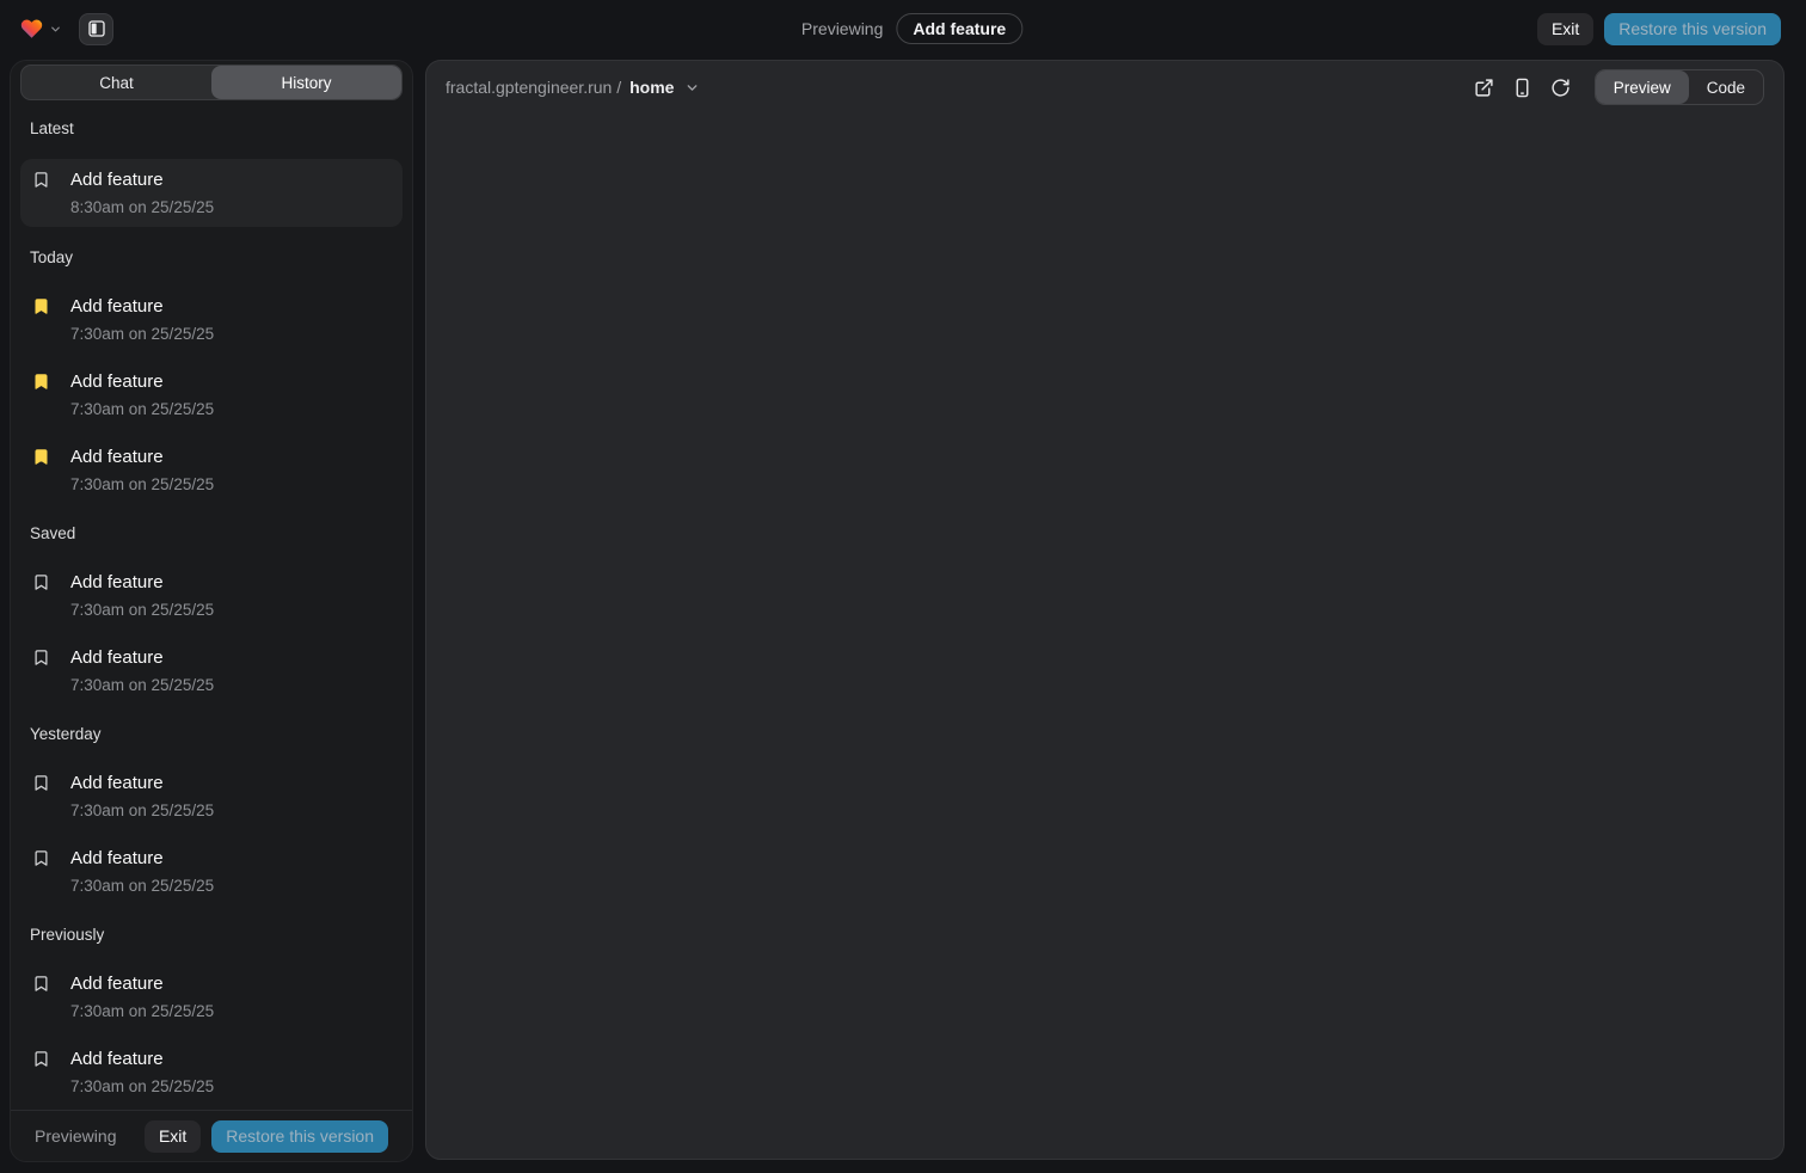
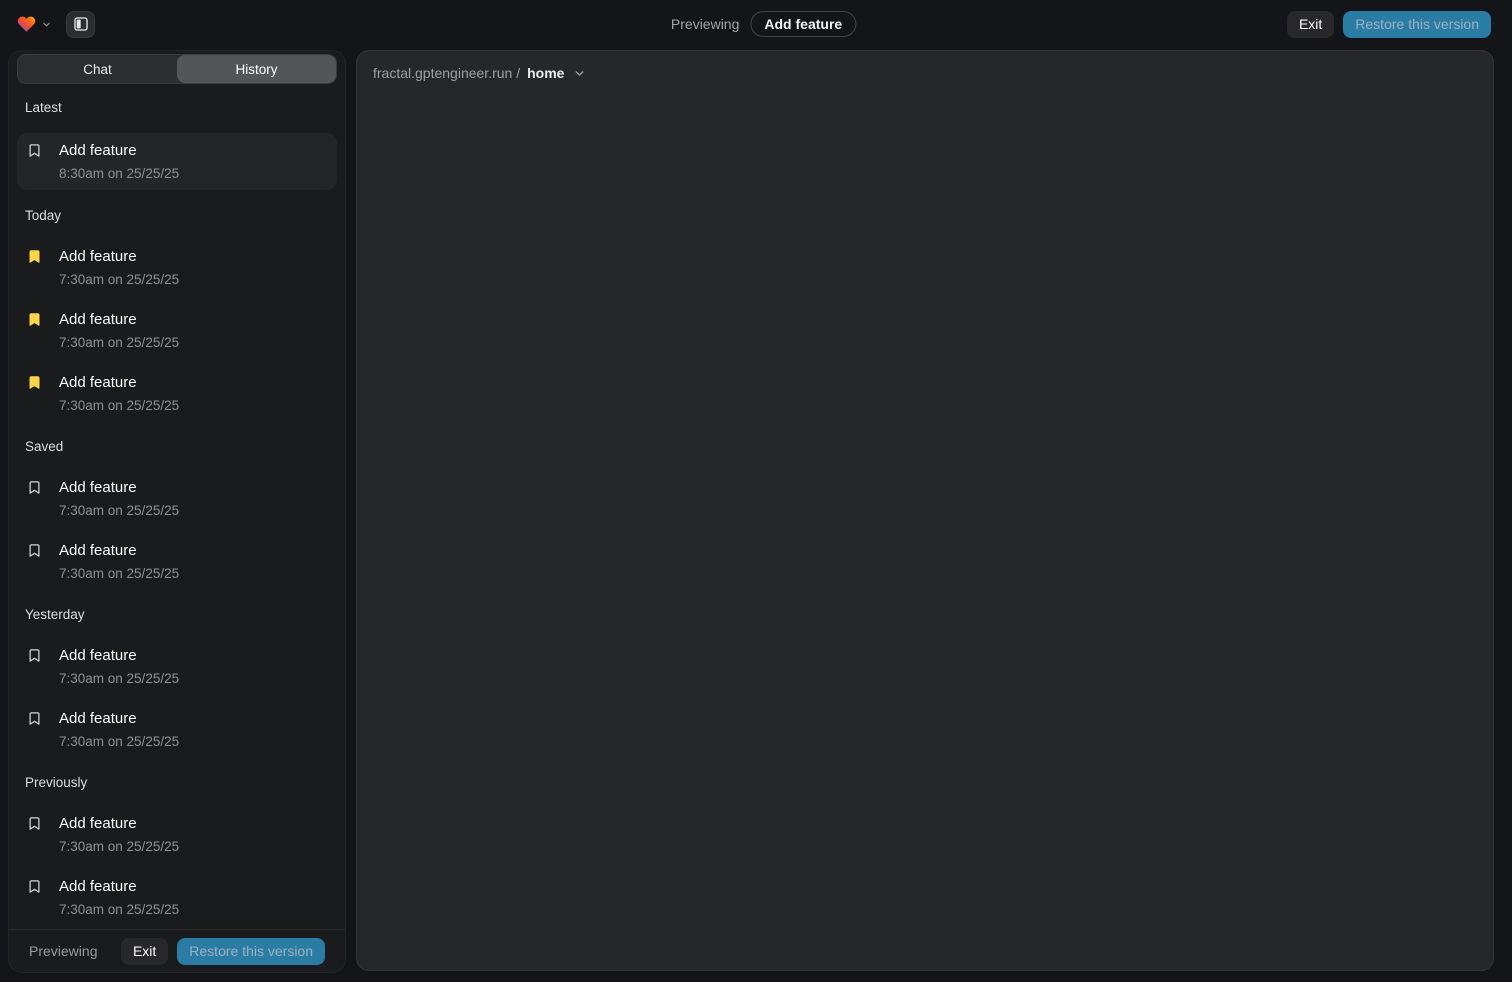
  Previewing
  Add feature
  Exit
  Restore this version
  Chat
  History
  Latest
  Add feature
  8:30am on 25/25/25
  Today
  Add feature
  7:30am on 25/25/25
  Add feature
  7:30am on 25/25/25
  Add feature
  7:30am on 25/25/25
  Saved
  Add feature
  7:30am on 25/25/25
  Add feature
  7:30am on 25/25/25
  Yesterday
  Add feature
  7:30am on 25/25/25
  Add feature
  7:30am on 25/25/25
  Previously
  Add feature
  7:30am on 25/25/25
  Add feature
  7:30am on 25/25/25
  Previewing
  Exit
  Restore this version
  fractal.gptengineer.run /
  home
- Preview
- Code
